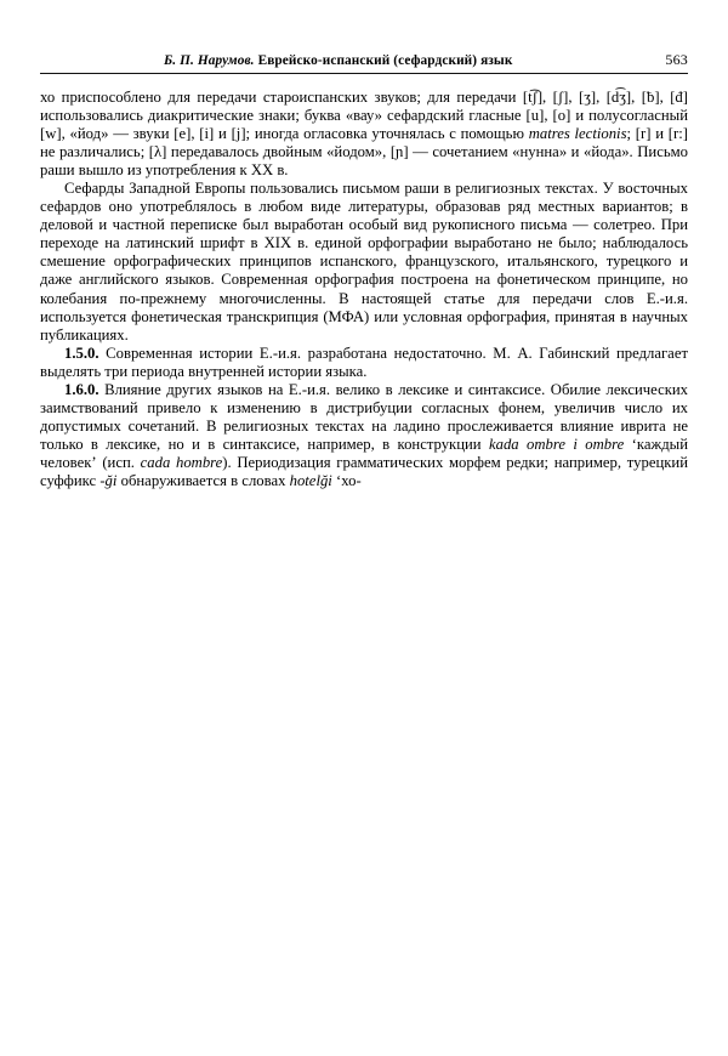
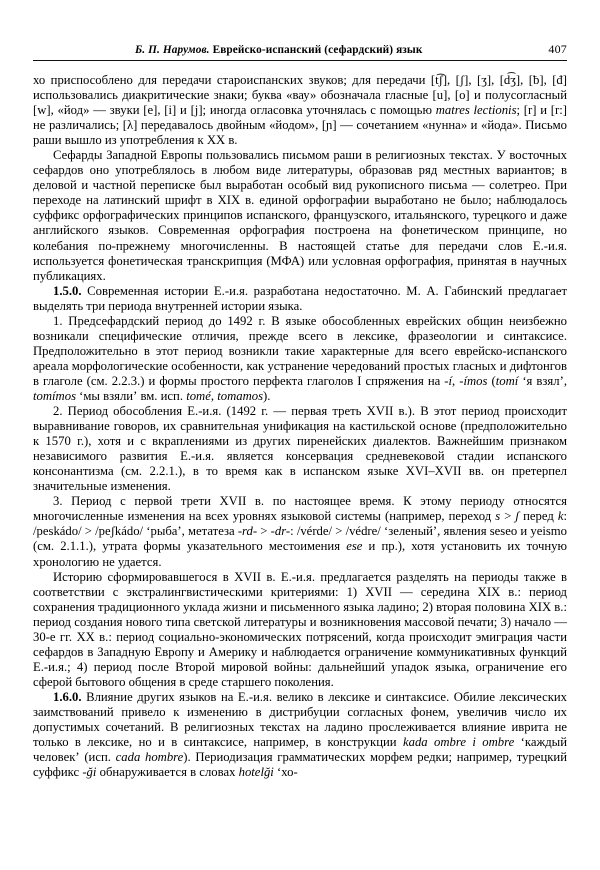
  Б. П. Нарумов.
  Еврейско-испанский (сефардский) язык
- 563
+ 407
- хо приспособлено для передачи староиспанских звуков; для передачи [t͡ʃ], [ʃ], [ʒ], [d͡ʒ], [ƀ], [đ] использовались диакритические знаки; буква «вау» сефардский гласные [u], [o] и полусогласный [w], «йод» — звуки [e], [i] и [j]; иногда огласовка уточнялась с помощью matres lectionis; [r] и [r:] не различались; [λ] передавалось двойным «йодом», [ɲ] — сочетанием «нунна» и «йода». Письмо раши вышло из употребления к XX в.
+ хо приспособлено для передачи староиспанских звуков; для передачи [t͡ʃ], [ʃ], [ʒ], [d͡ʒ], [ƀ], [đ] использовались диакритические знаки; буква «вау» обозначала гласные [u], [o] и полусогласный [w], «йод» — звуки [e], [i] и [j]; иногда огласовка уточнялась с помощью matres lectionis; [r] и [r:] не различались; [λ] передавалось двойным «йодом», [ɲ] — сочетанием «нунна» и «йода». Письмо раши вышло из употребления к XX в.
- Сефарды Западной Европы пользовались письмом раши в религиозных текстах. У восточных сефардов оно употреблялось в любом виде литературы, образовав ряд местных вариантов; в деловой и частной переписке был выработан особый вид рукописного письма — солетрео. При переходе на латинский шрифт в XIX в. единой орфографии выработано не было; наблюдалось смешение орфографических принципов испанского, французского, итальянского, турецкого и даже английского языков. Современная орфография построена на фонетическом принципе, но колебания по-прежнему многочисленны. В настоящей статье для передачи слов Е.-и.я. используется фонетическая транскрипция (МФА) или условная орфография, принятая в научных публикациях.
+ Сефарды Западной Европы пользовались письмом раши в религиозных текстах. У восточных сефардов оно употреблялось в любом виде литературы, образовав ряд местных вариантов; в деловой и частной переписке был выработан особый вид рукописного письма — солетрео. При переходе на латинский шрифт в XIX в. единой орфографии выработано не было; наблюдалось суффикс орфографических принципов испанского, французского, итальянского, турецкого и даже английского языков. Современная орфография построена на фонетическом принципе, но колебания по-прежнему многочисленны. В настоящей статье для передачи слов Е.-и.я. используется фонетическая транскрипция (МФА) или условная орфография, принятая в научных публикациях.
  1.5.0. Современная истории Е.-и.я. разработана недостаточно. М. А. Габинский предлагает выделять три периода внутренней истории языка.
+ 1. Предсефардский период до 1492 г. В языке обособленных еврейских общин неизбежно возникали специфические отличия, прежде всего в лексике, фразеологии и синтаксисе. Предположительно в этот период возникли такие характерные для всего еврейско-испанского ареала морфологические особенности, как устранение чередований простых гласных и дифтонгов в глаголе (см. 2.2.3.) и формы простого перфекта глаголов I спряжения на -í, -ímos (tomí ʻя взялʼ, tomímos ʻмы взялиʼ вм. исп. tomé, tomamos).
+ 2. Период обособления Е.-и.я. (1492 г. — первая треть XVII в.). В этот период происходит выравнивание говоров, их сравнительная унификация на кастильской основе (предположительно к 1570 г.), хотя и с вкраплениями из других пиренейских диалектов. Важнейшим признаком независимого развития Е.-и.я. является консервация средневековой стадии испанского консонантизма (см. 2.2.1.), в то время как в испанском языке XVI–XVII вв. он претерпел значительные изменения.
+ 3. Период с первой трети XVII в. по настоящее время. К этому периоду относятся многочисленные изменения на всех уровнях языковой системы (например, переход s > ʃ перед k: /peskádo/ > /peʃkádo/ ʻрыбаʼ, метатеза -rd- > -dr-: /vérde/ > /védre/ ʻзеленыйʼ, явления seseo и yeismo (см. 2.1.1.), утрата формы указательного местоимения ese и пр.), хотя установить их точную хронологию не удается.
+ Историю сформировавшегося в XVII в. Е.-и.я. предлагается разделять на периоды также в соответствии с экстралингвистическими критериями: 1) XVII — середина XIX в.: период сохранения традиционного уклада жизни и письменного языка ладино; 2) вторая половина XIX в.: период создания нового типа светской литературы и возникновения массовой печати; 3) начало — 30-е гг. XX в.: период социально-экономических потрясений, когда происходит эмиграция части сефардов в Западную Европу и Америку и наблюдается ограничение коммуникативных функций Е.-и.я.; 4) период после Второй мировой войны: дальнейший упадок языка, ограничение его сферой бытового общения в среде старшего поколения.
  1.6.0. Влияние других языков на Е.-и.я. велико в лексике и синтаксисе. Обилие лексических заимствований привело к изменению в дистрибуции согласных фонем, увеличив число их допустимых сочетаний. В религиозных текстах на ладино прослеживается влияние иврита не только в лексике, но и в синтаксисе, например, в конструкции kada ombre i ombre ʻкаждый человекʼ (исп. cada hombre). Периодизация грамматических морфем редки; например, турецкий суффикс -ği обнаруживается в словах hotelği ʻхо-
